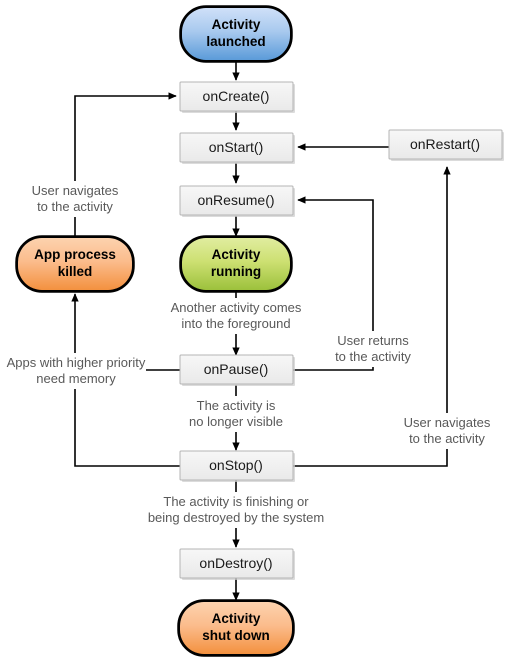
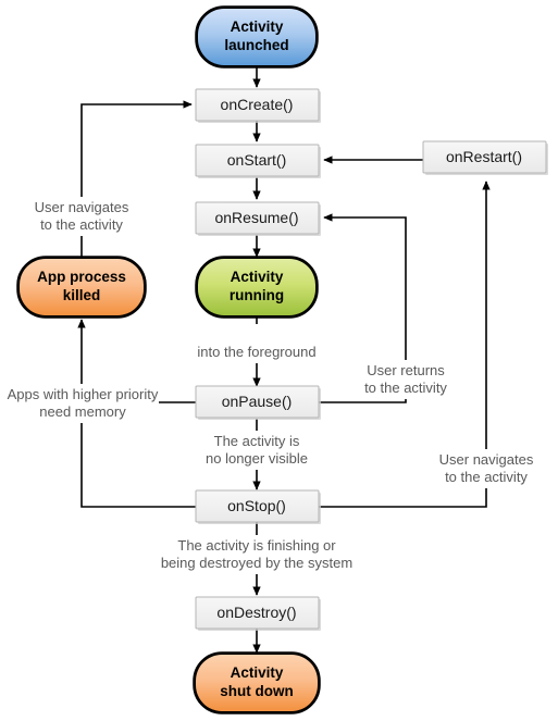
  onCreate()
  onStart()
  onResume()
  onRestart()
  onPause()
  onStop()
  onDestroy()
  Activity
  launched
  Activity
  running
  App process
  killed
  Activity
  shut down
  User navigates
  to the activity
- Another activity comes
  into the foreground
  Apps with higher priority
  need memory
  User returns
  to the activity
  The activity is
  no longer visible
  User navigates
  to the activity
  The activity is finishing or
  being destroyed by the system
